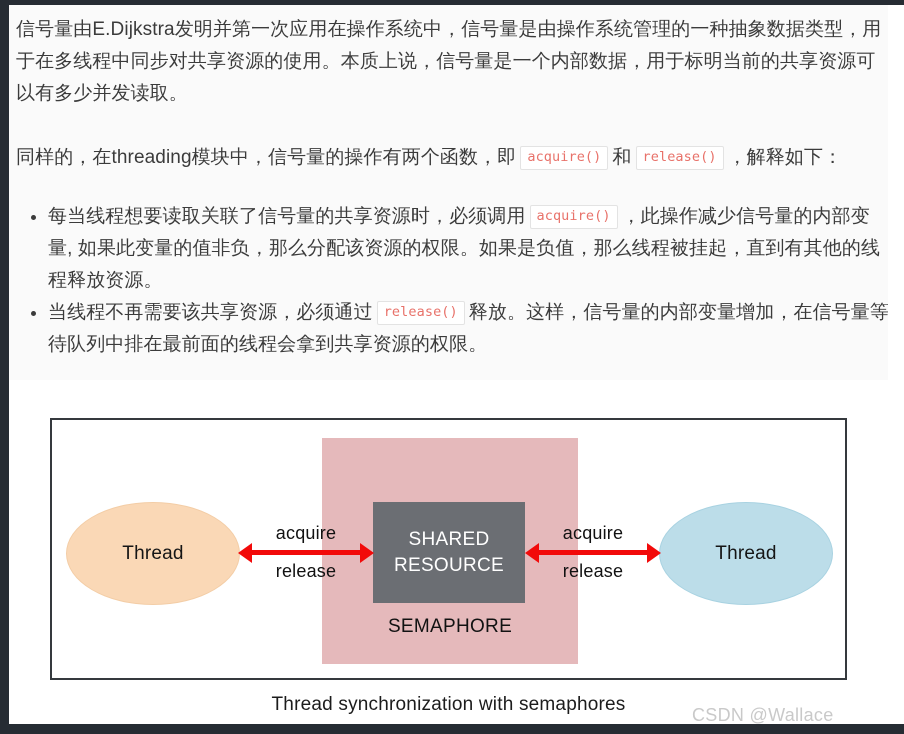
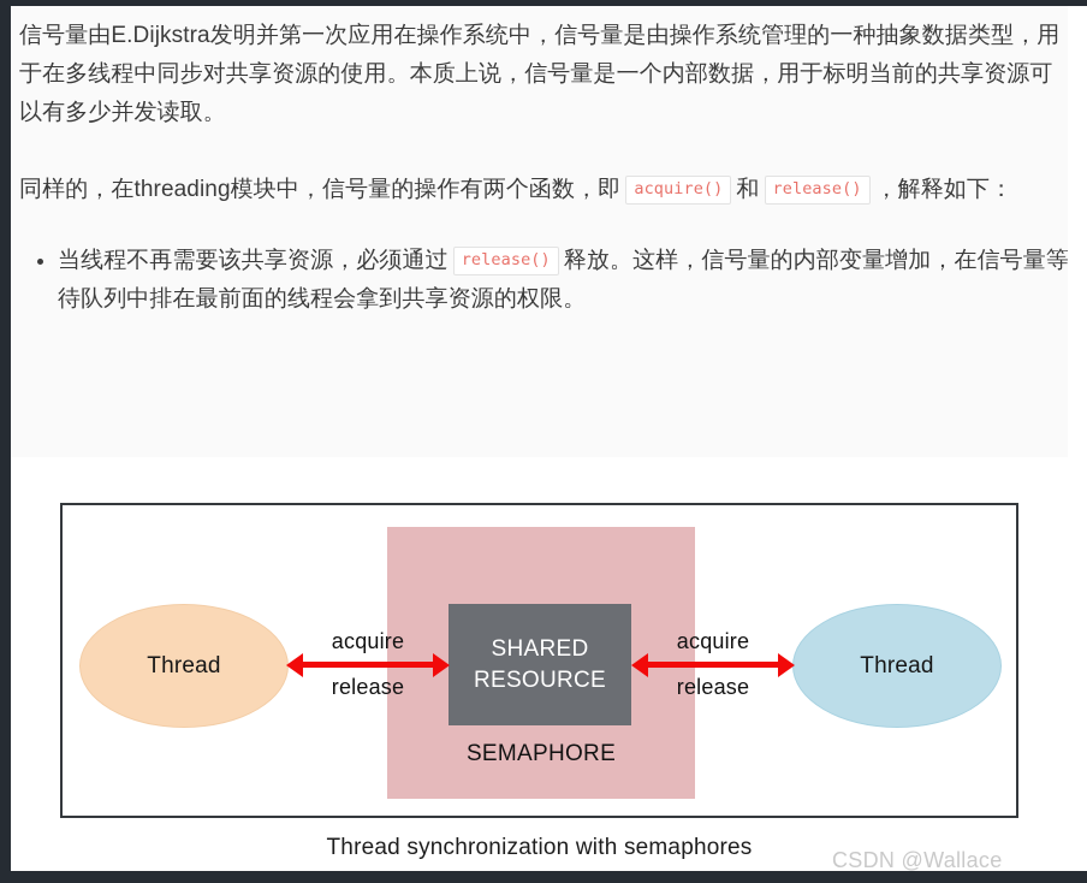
  信号量由E.Dijkstra发明并第一次应用在操作系统中，信号量是由操作系统管理的一种抽象数据类型，用于在多线程中同步对共享资源的使用。本质上说，信号量是一个内部数据，用于标明当前的共享资源可以有多少并发读取。
  同样的，在threading模块中，信号量的操作有两个函数，即 acquire() 和 release() ，解释如下：
- 每当线程想要读取关联了信号量的共享资源时，必须调用 acquire() ，此操作减少信号量的内部变量, 如果此变量的值非负，那么分配该资源的权限。如果是负值，那么线程被挂起，直到有其他的线程释放资源。
  当线程不再需要该共享资源，必须通过 release() 释放。这样，信号量的内部变量增加，在信号量等待队列中排在最前面的线程会拿到共享资源的权限。
  SEMAPHORE
  SHARED
  RESOURCE
  Thread
  Thread
  acquire
  release
  acquire
  release
  Thread synchronization with semaphores
  CSDN @Wallace
